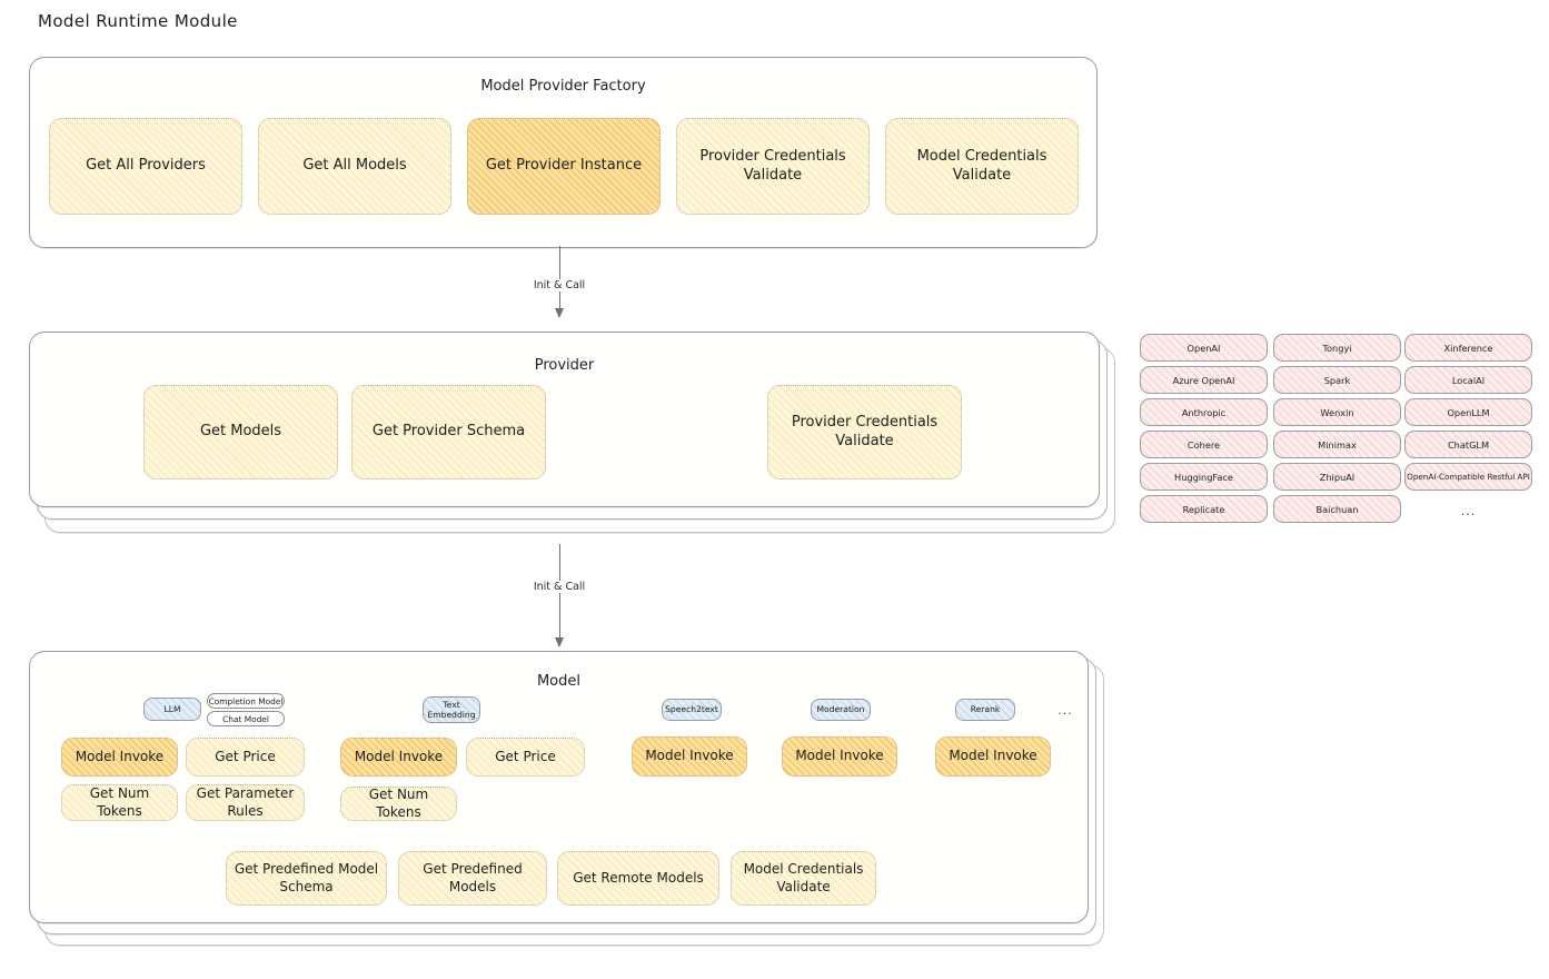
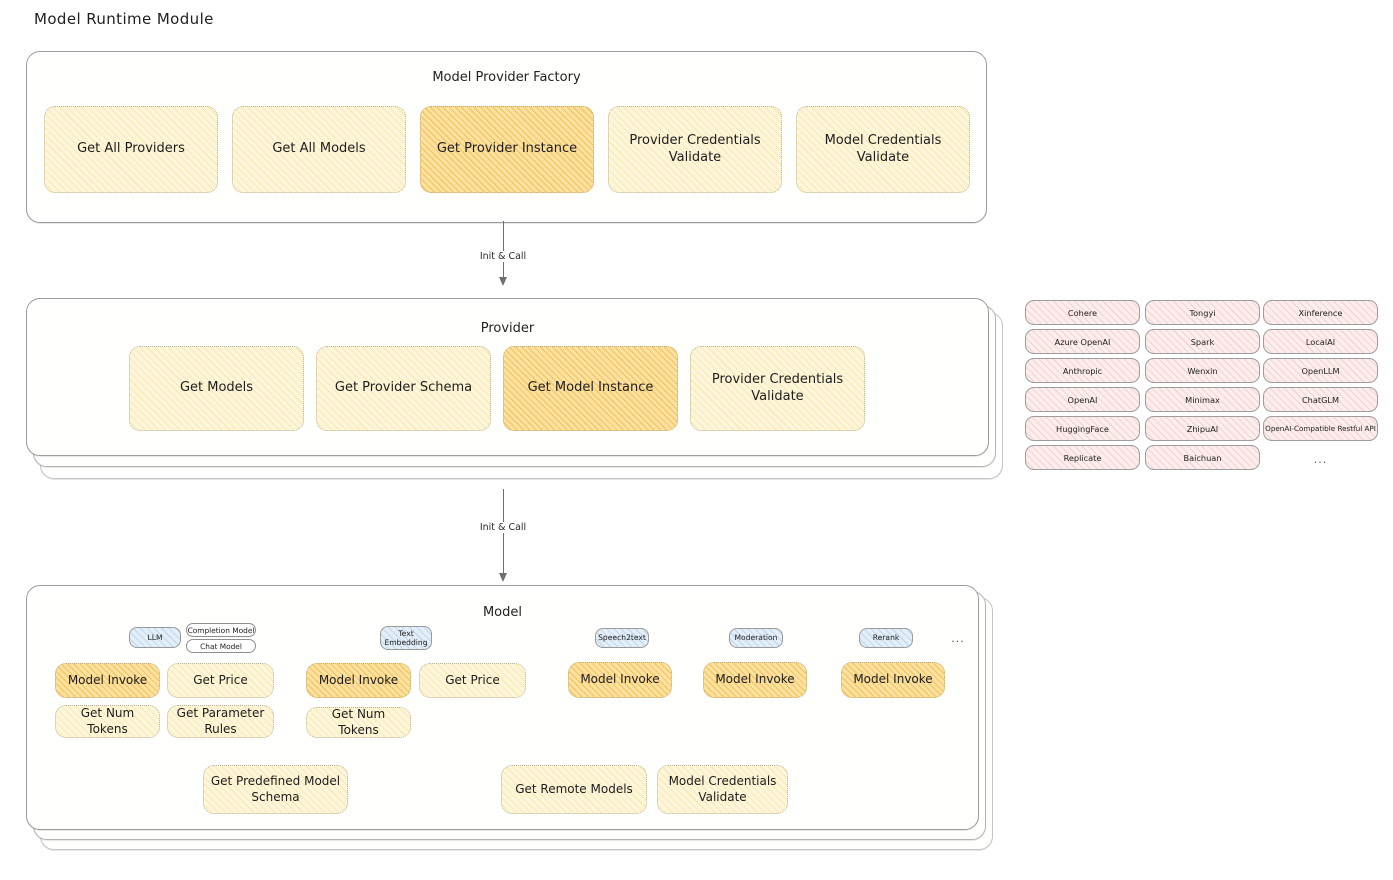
  Model Runtime Module
  Model Provider Factory
  Get All Providers
  Get All Models
  Get Provider Instance
  Provider Credentials Validate
  Model Credentials Validate
  Init & Call
  Provider
  Get Models
  Get Provider Schema
+ Get Model Instance
  Provider Credentials Validate
- OpenAI
+ Cohere
  Azure OpenAI
  Anthropic
- Cohere
+ OpenAI
  HuggingFace
  Replicate
  Tongyi
  Spark
  Wenxin
  Minimax
  ZhipuAI
  Baichuan
  Xinference
  LocalAI
  OpenLLM
  ChatGLM
  OpenAI-Compatible Restful API
  ...
  Init & Call
  Model
  LLM
  Completion Model
  Chat Model
  Model Invoke
  Get Price
  Get Num Tokens
  Get Parameter Rules
  Text Embedding
  Model Invoke
  Get Price
  Get Num Tokens
  Speech2text
  Model Invoke
  Moderation
  Model Invoke
  Rerank
  Model Invoke
  ...
  Get Predefined Model Schema
- Get Predefined Models
  Get Remote Models
  Model Credentials Validate
